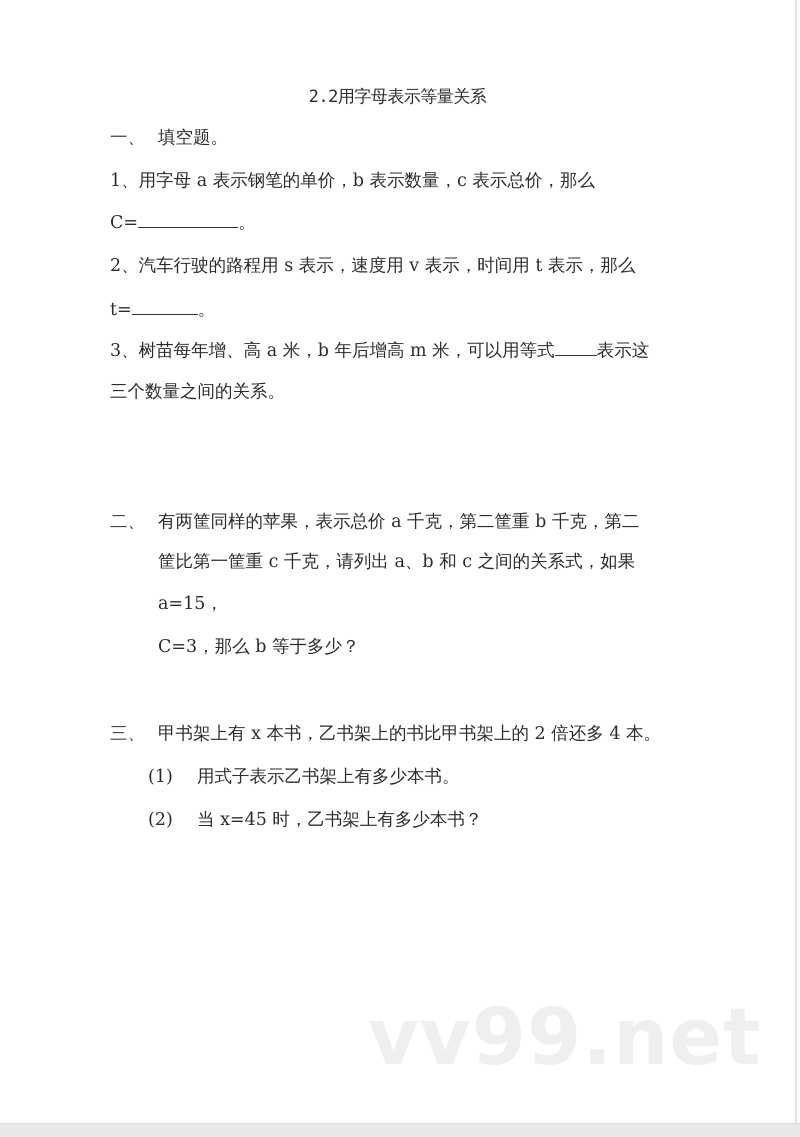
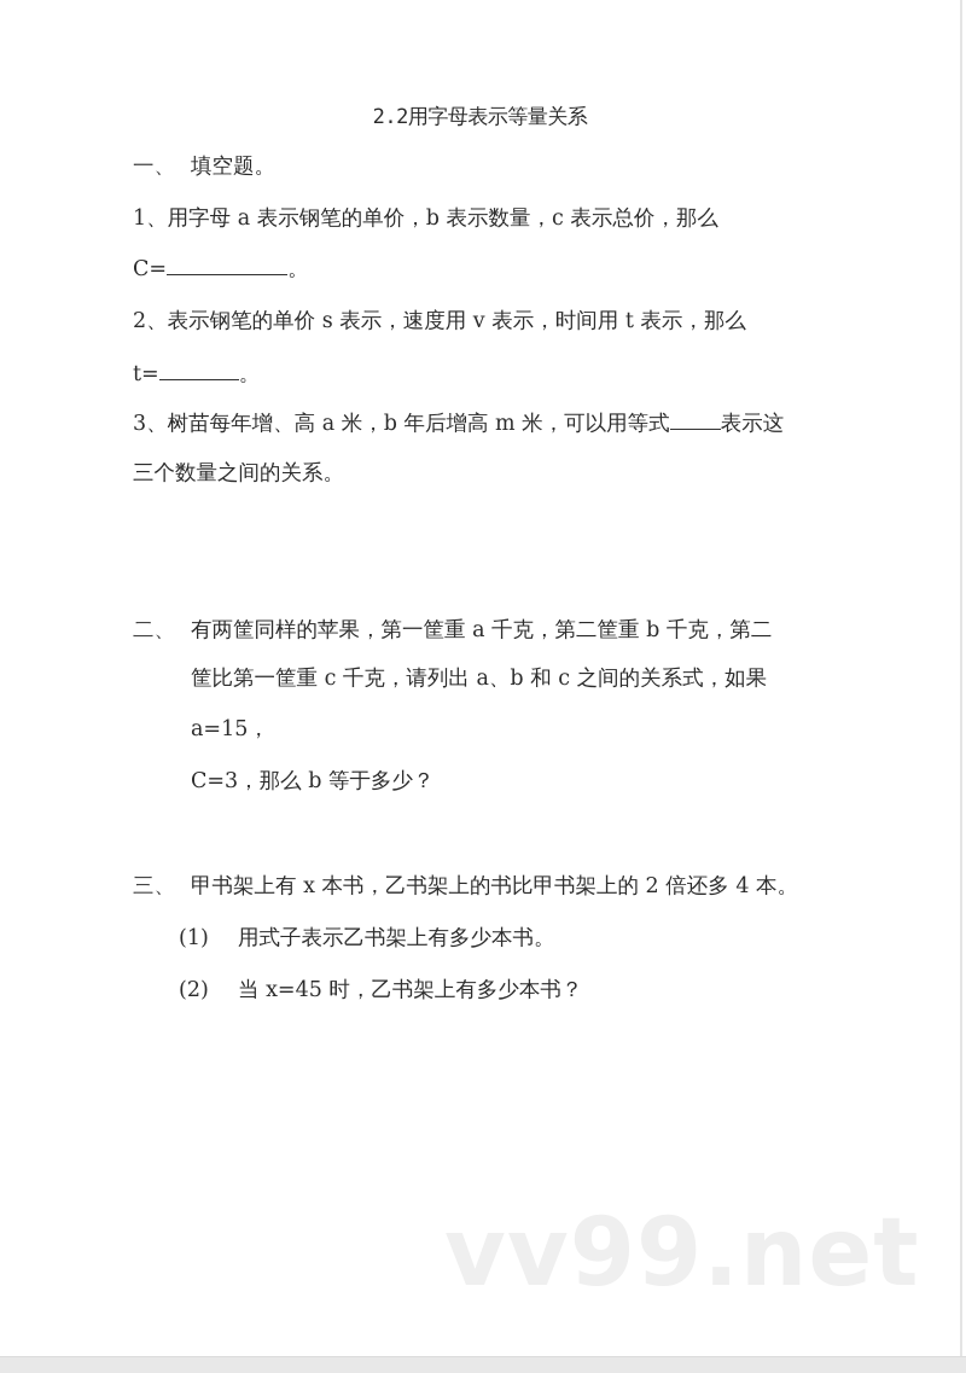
  2.2用字母表示等量关系
  一、 填空题。
  1、用字母 a 表示钢笔的单价，b 表示数量，c 表示总价，那么
  C= 。
- 2、汽车行驶的路程用 s 表示，速度用 v 表示，时间用 t 表示，那么
+ 2、表示钢笔的单价 s 表示，速度用 v 表示，时间用 t 表示，那么
  t= 。
  3、树苗每年增、高 a 米，b 年后增高 m 米，可以用等式 表示这
  三个数量之间的关系。
- 二、 有两筐同样的苹果，表示总价 a 千克，第二筐重 b 千克，第二
+ 二、 有两筐同样的苹果，第一筐重 a 千克，第二筐重 b 千克，第二
  筐比第一筐重 c 千克，请列出 a、b 和 c 之间的关系式，如果
  a=15，
  C=3，那么 b 等于多少？
  三、 甲书架上有 x 本书，乙书架上的书比甲书架上的 2 倍还多 4 本。
  (1) 用式子表示乙书架上有多少本书。
  (2) 当 x=45 时，乙书架上有多少本书？
